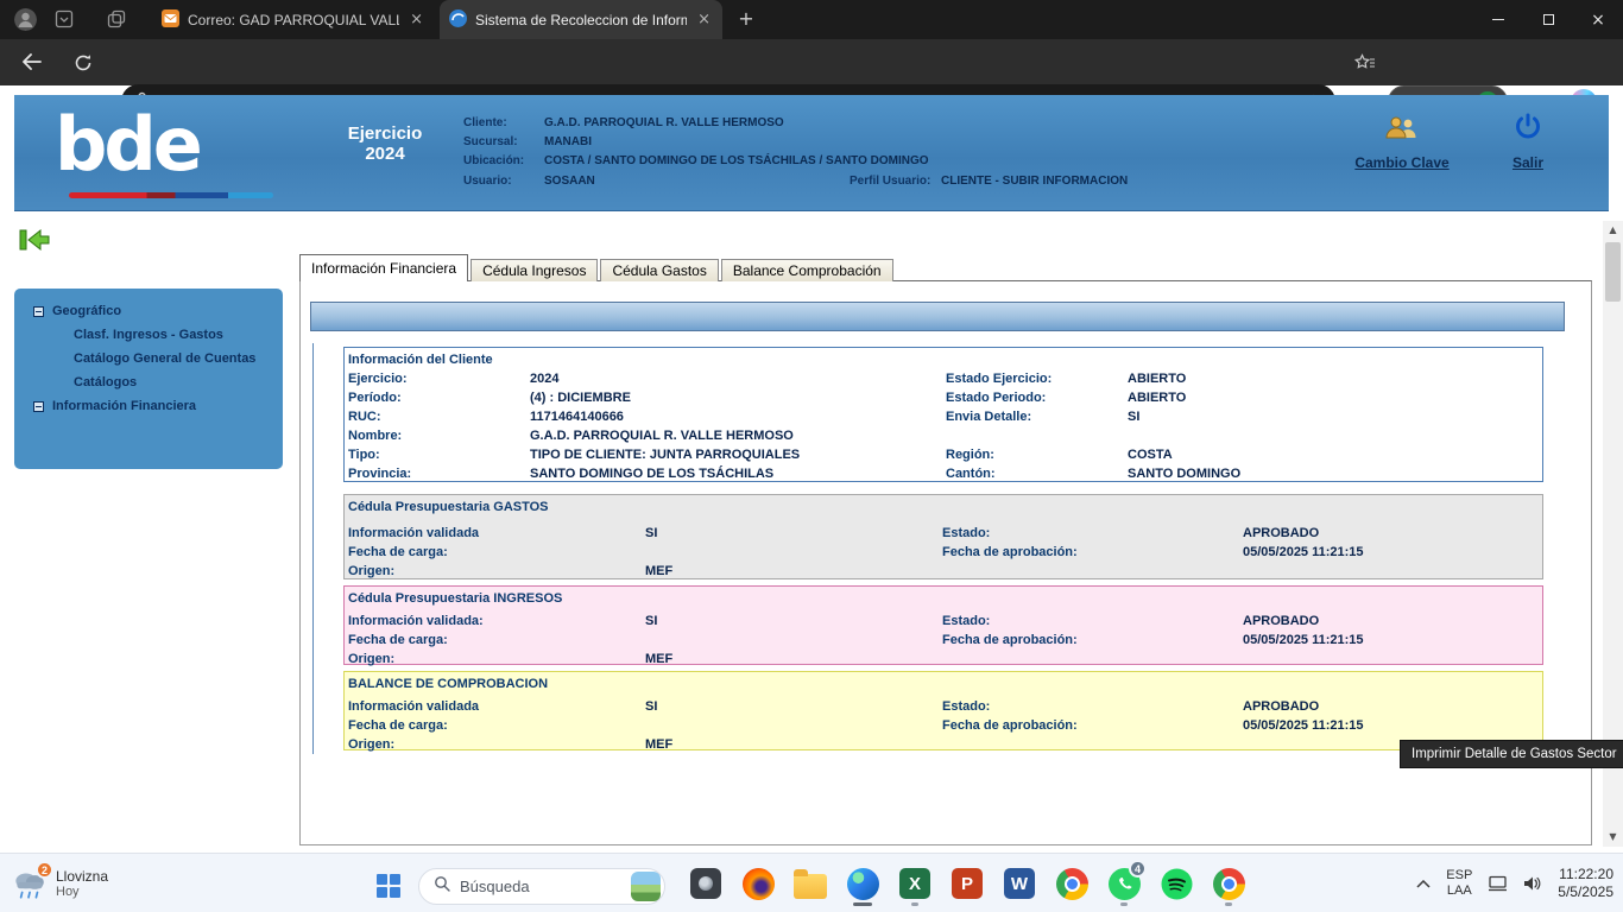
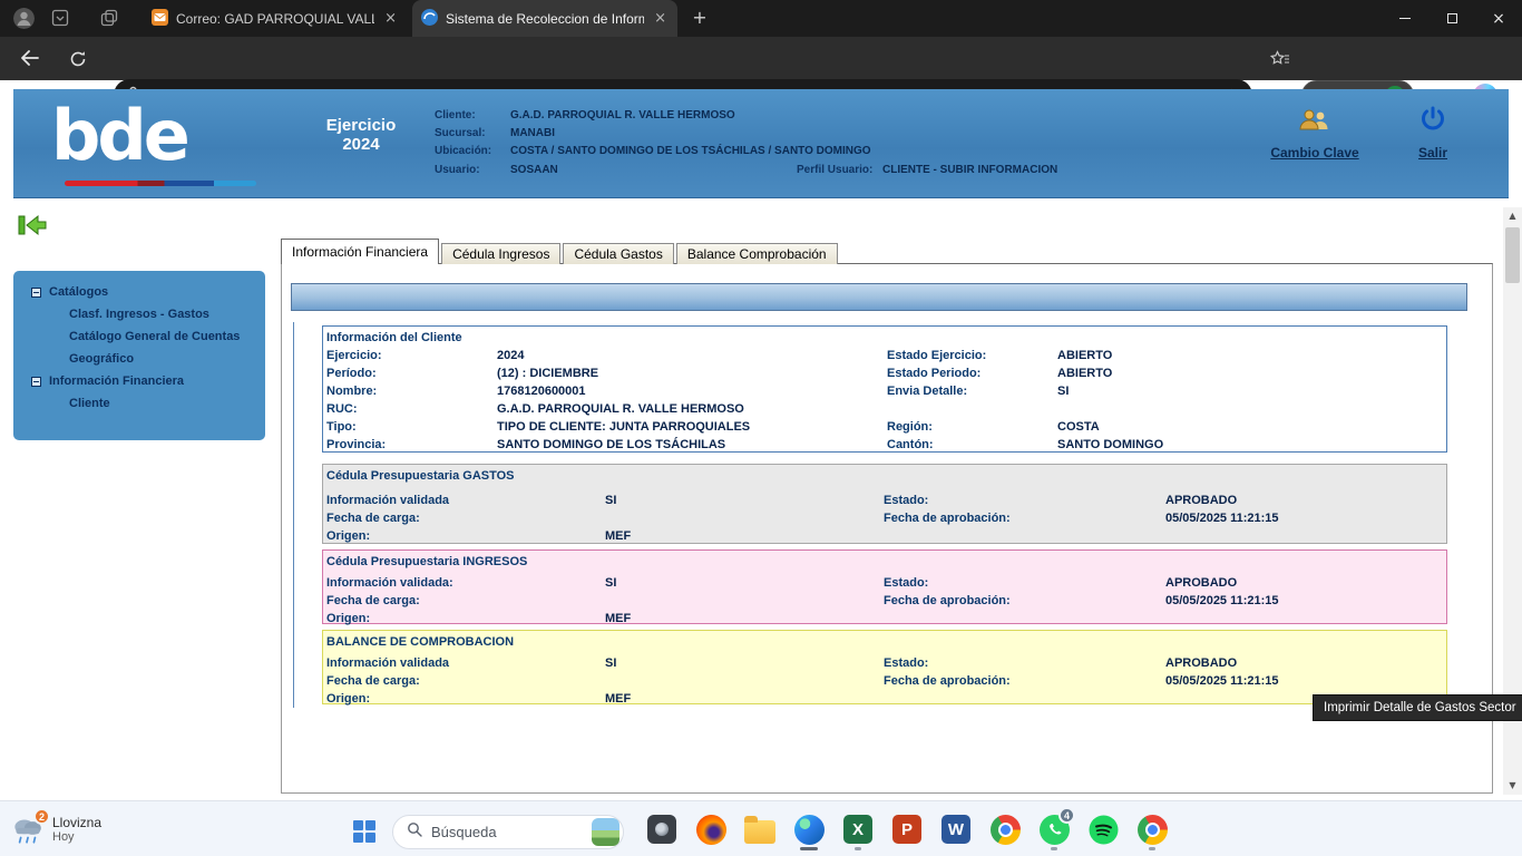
  Correo: GAD PARROQUIAL VAL
  ×
  Sistema de Recoleccion de Inform
  ×
  +
  ×
  bde
  Ejercicio
  2024
  Cliente:
  G.A.D. PARROQUIAL R. VALLE HERMOSO
  Sucursal:
  MANABI
  Ubicación:
  COSTA / SANTO DOMINGO DE LOS TSÁCHILAS / SANTO DOMINGO
  Usuario:
  SOSAAN
  Perfil Usuario:
  CLIENTE - SUBIR INFORMACION
  Cambio Clave
  Salir
- Geográfico
+ Catálogos
  Clasf. Ingresos - Gastos
  Catálogo General de Cuentas
- Catálogos
+ Geográfico
  Información Financiera
+ Cliente
  Información Financiera
  Cédula Ingresos
  Cédula Gastos
  Balance Comprobación
  Información del Cliente
  Ejercicio:
  2024
  Estado Ejercicio:
  ABIERTO
  Período:
- (4) : DICIEMBRE
+ (12) : DICIEMBRE
  Estado Periodo:
  ABIERTO
- RUC:
+ Nombre:
- 1171464140666
+ 1768120600001
  Envia Detalle:
  SI
- Nombre:
+ RUC:
  G.A.D. PARROQUIAL R. VALLE HERMOSO
  Tipo:
  TIPO DE CLIENTE: JUNTA PARROQUIALES
  Región:
  COSTA
  Provincia:
  SANTO DOMINGO DE LOS TSÁCHILAS
  Cantón:
  SANTO DOMINGO
  Cédula Presupuestaria GASTOS
  Información validada
  SI
  Estado:
  APROBADO
  Fecha de carga:
  Fecha de aprobación:
  05/05/2025 11:21:15
  Origen:
  MEF
  Cédula Presupuestaria INGRESOS
  Información validada:
  SI
  Estado:
  APROBADO
  Fecha de carga:
  Fecha de aprobación:
  05/05/2025 11:21:15
  Origen:
  MEF
  BALANCE DE COMPROBACION
  Información validada
  SI
  Estado:
  APROBADO
  Fecha de carga:
  Fecha de aprobación:
  05/05/2025 11:21:15
  Origen:
  MEF
  Imprimir Detalle de Gastos Sector
  ▲
  ▼
  2
  Llovizna
  Hoy
  Búsqueda
  X
  P
  W
  4
- ESP
- LAA
- 11:22:20
- 5/5/2025
